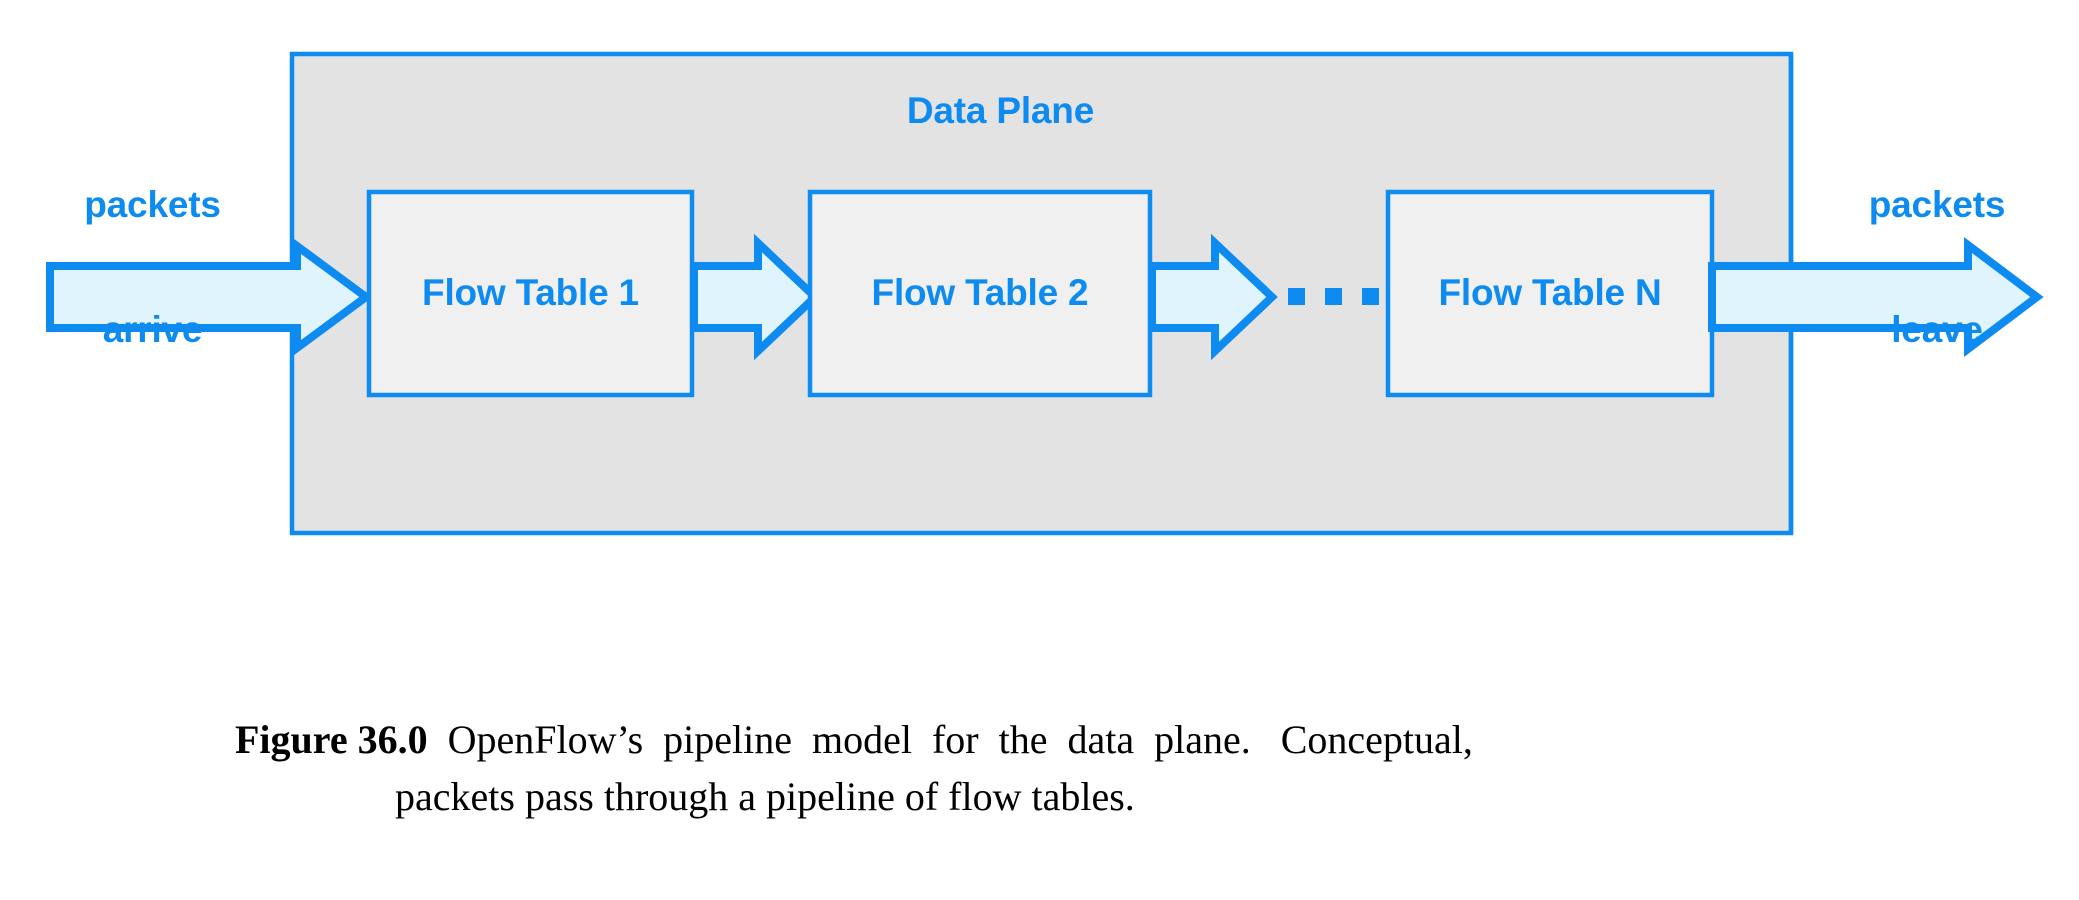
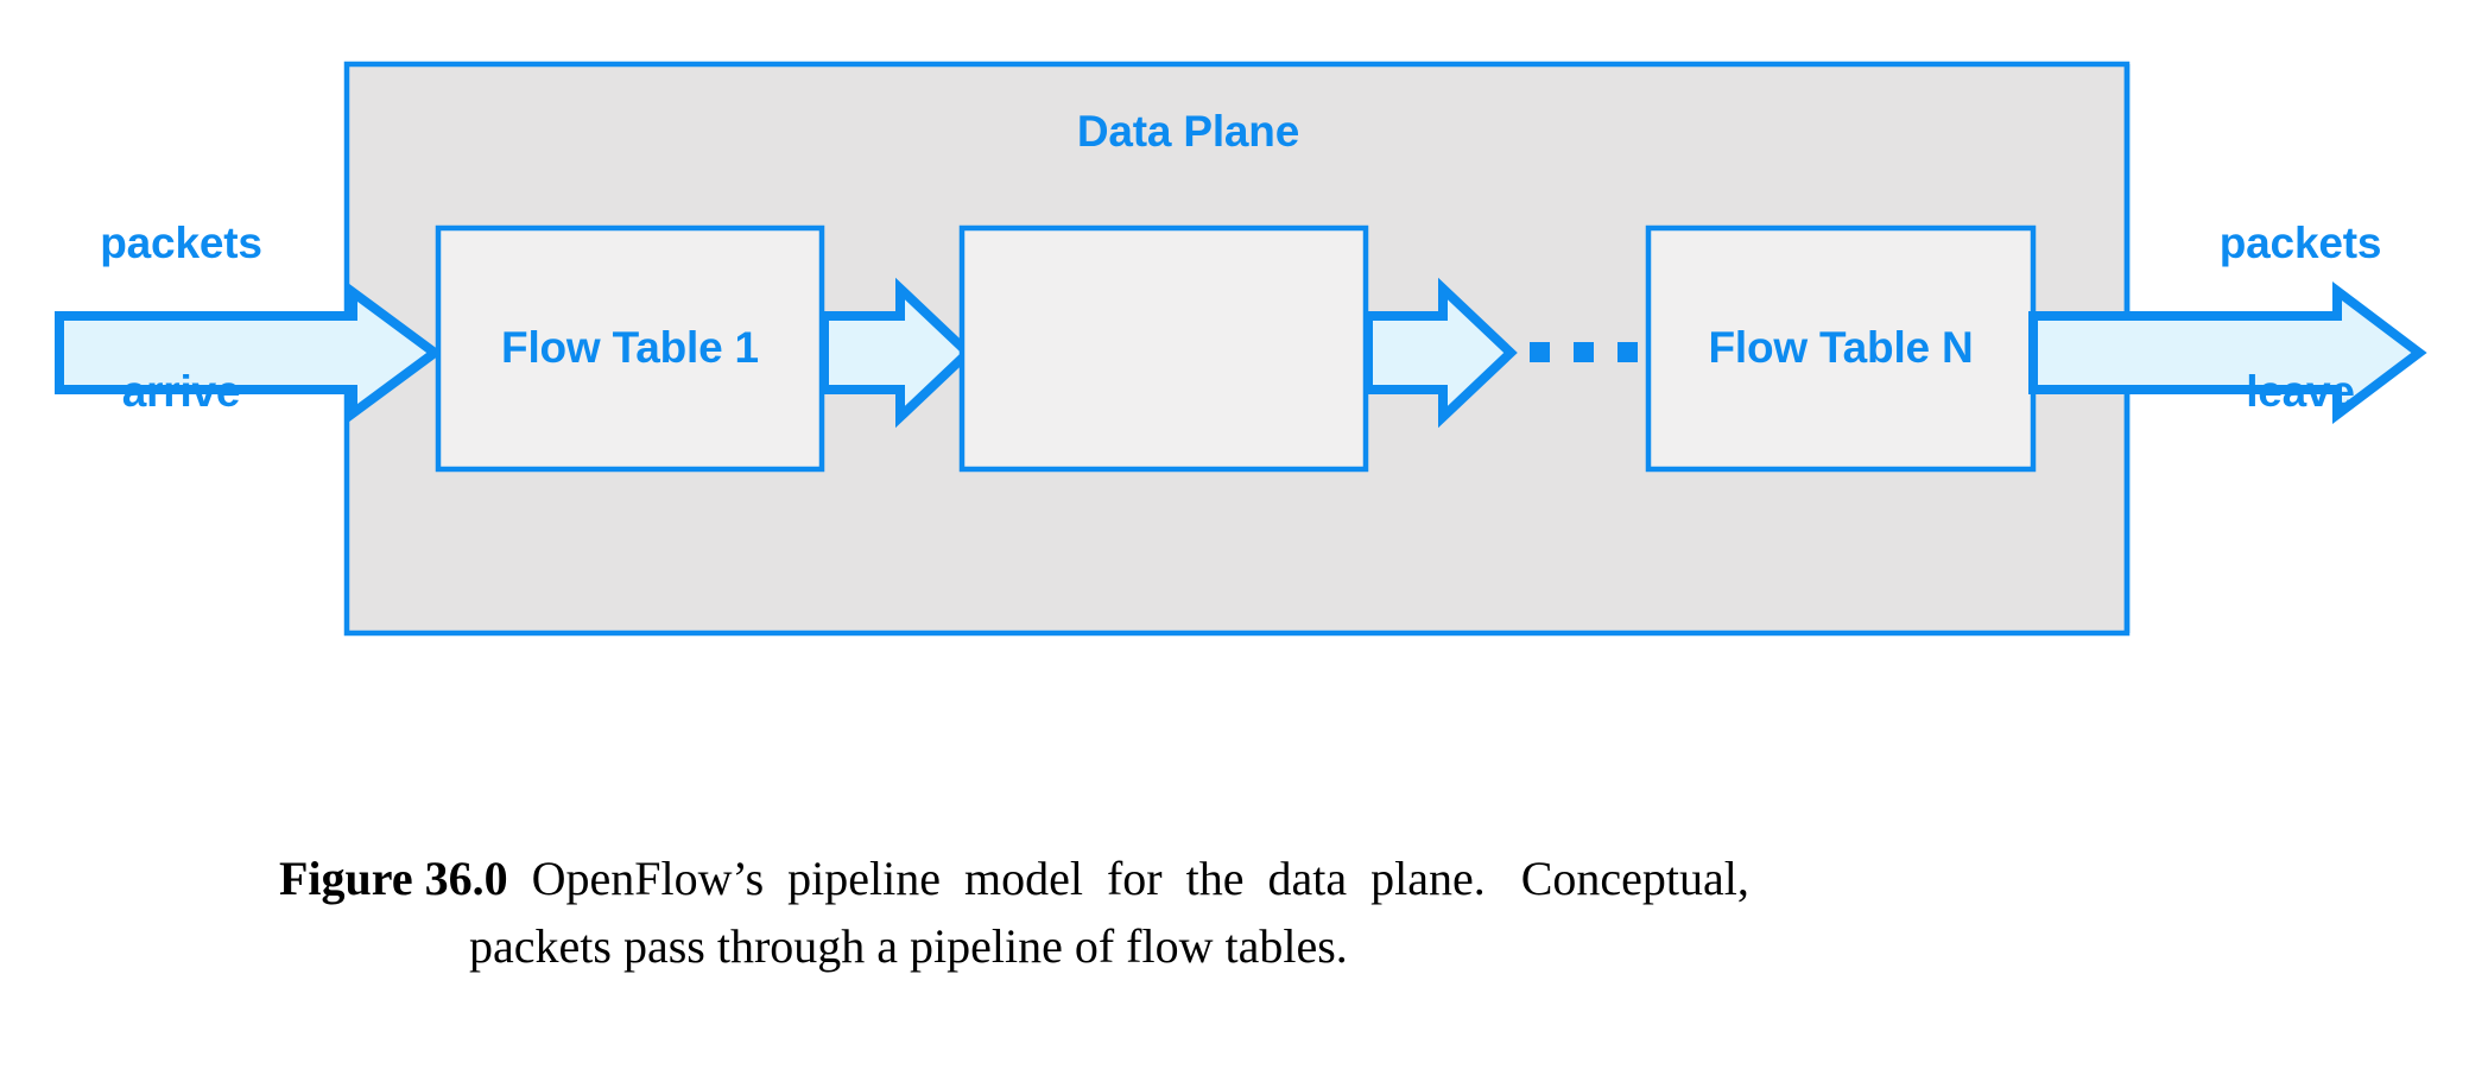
  Data Plane
  packets
  arrive
  packets
  leave
  Flow Table 1
- Flow Table 2
  Flow Table N
  Figure 36.0 OpenFlow’s pipeline model for the data plane. Conceptual,
  packets pass through a pipeline of flow tables.
